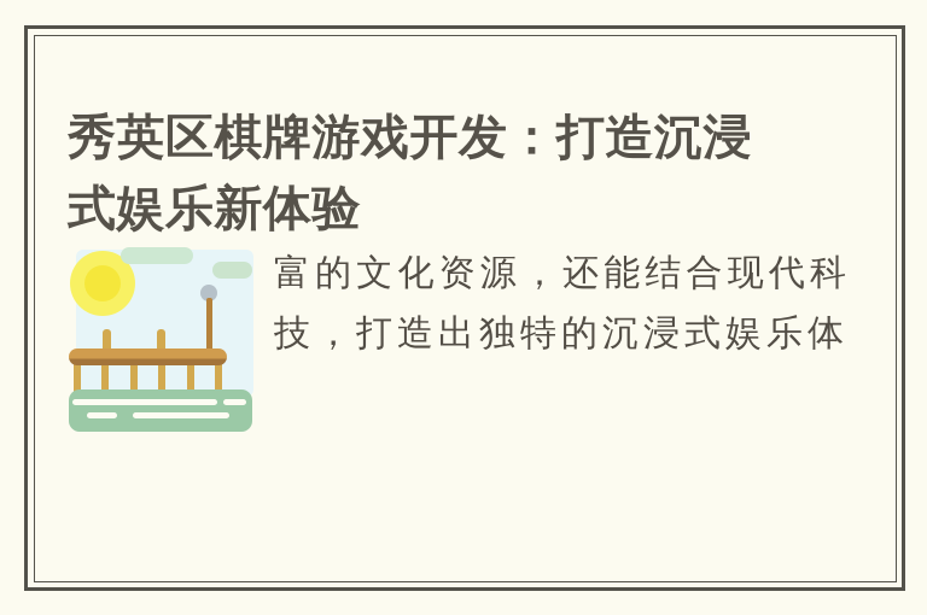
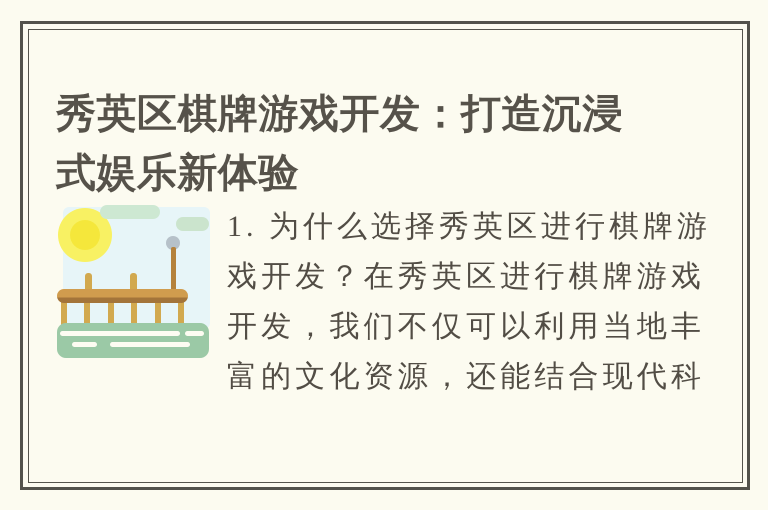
  秀英区棋牌游戏开发：打造沉浸式娱乐新体验
+ 1. 为什么选择秀英区进行棋牌游
+ 戏开发？在秀英区进行棋牌游戏
+ 开发，我们不仅可以利用当地丰
  富的文化资源，还能结合现代科
- 技，打造出独特的沉浸式娱乐体
